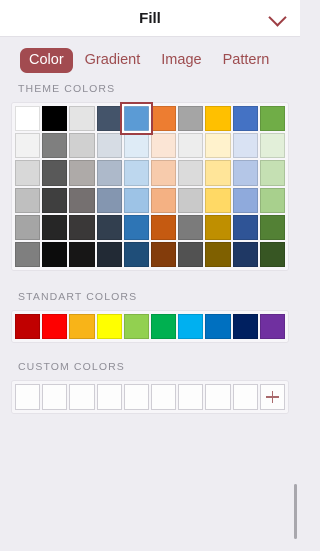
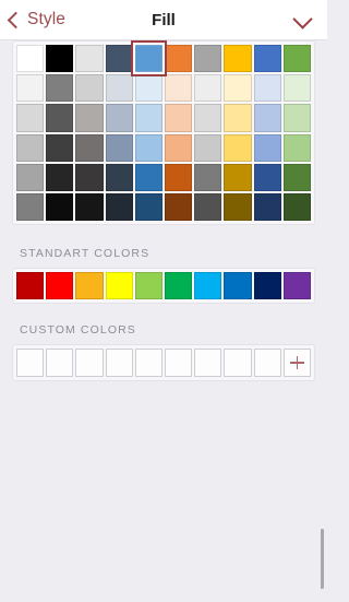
+ Style
  Fill
- Color
- Gradient
- Image
- Pattern
- THEME COLORS
  STANDART COLORS
  CUSTOM COLORS
